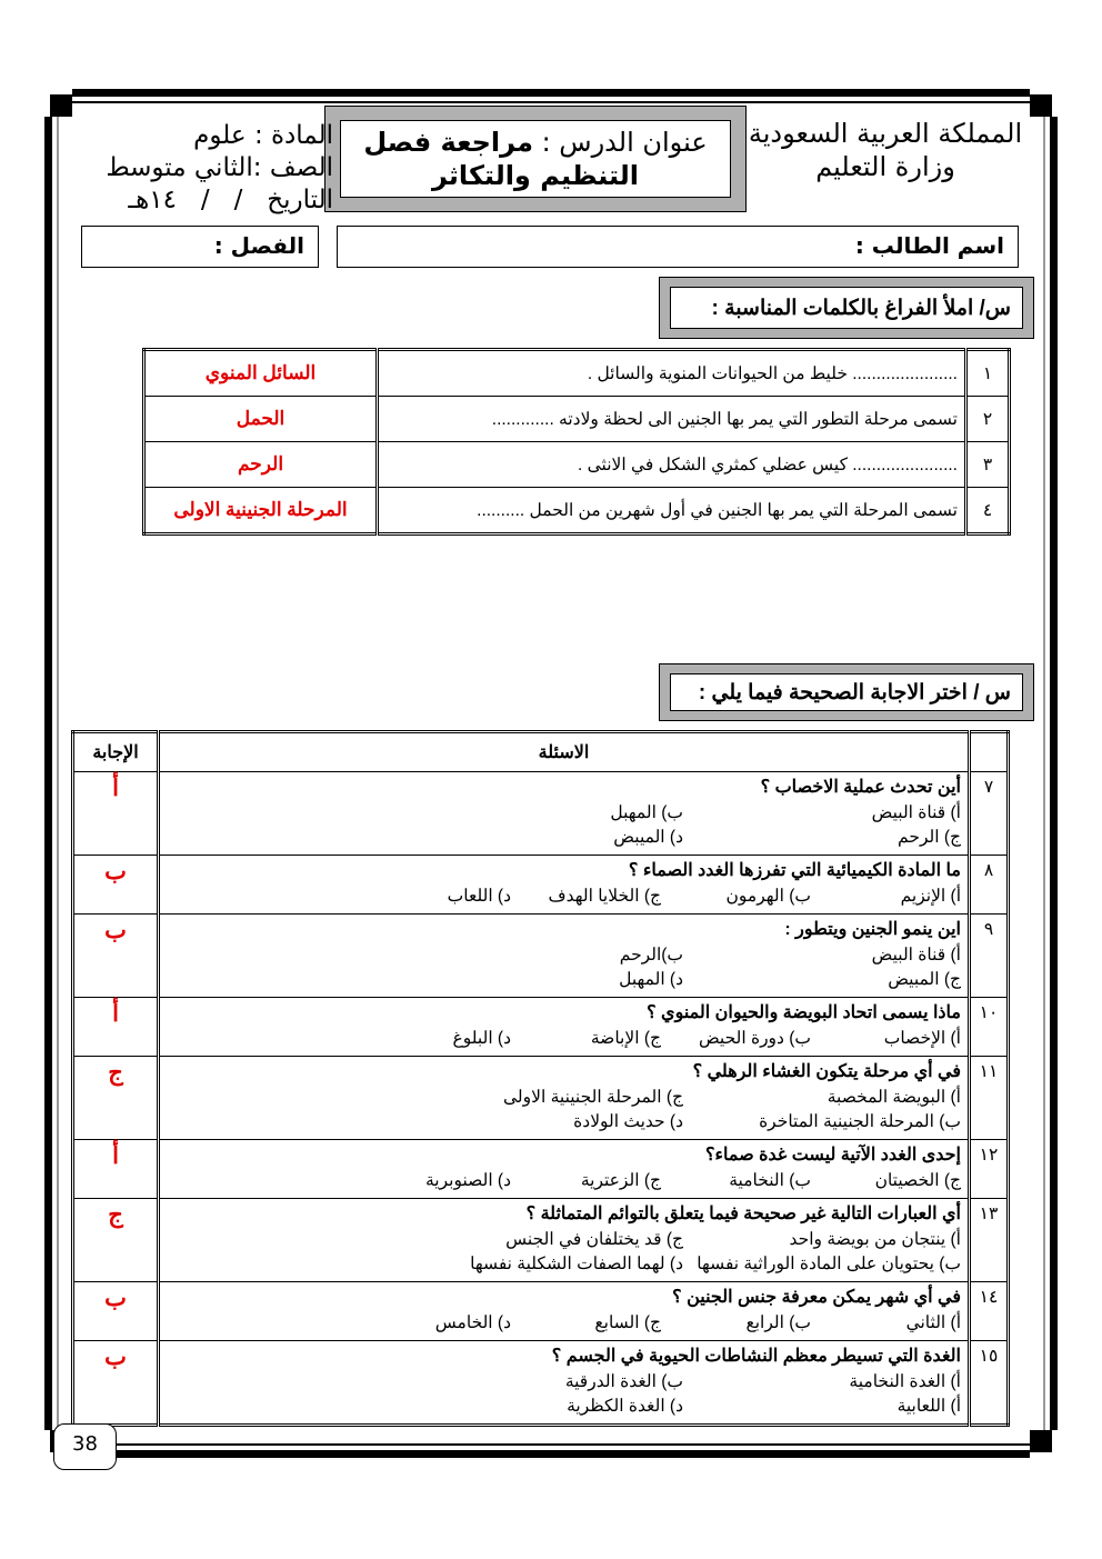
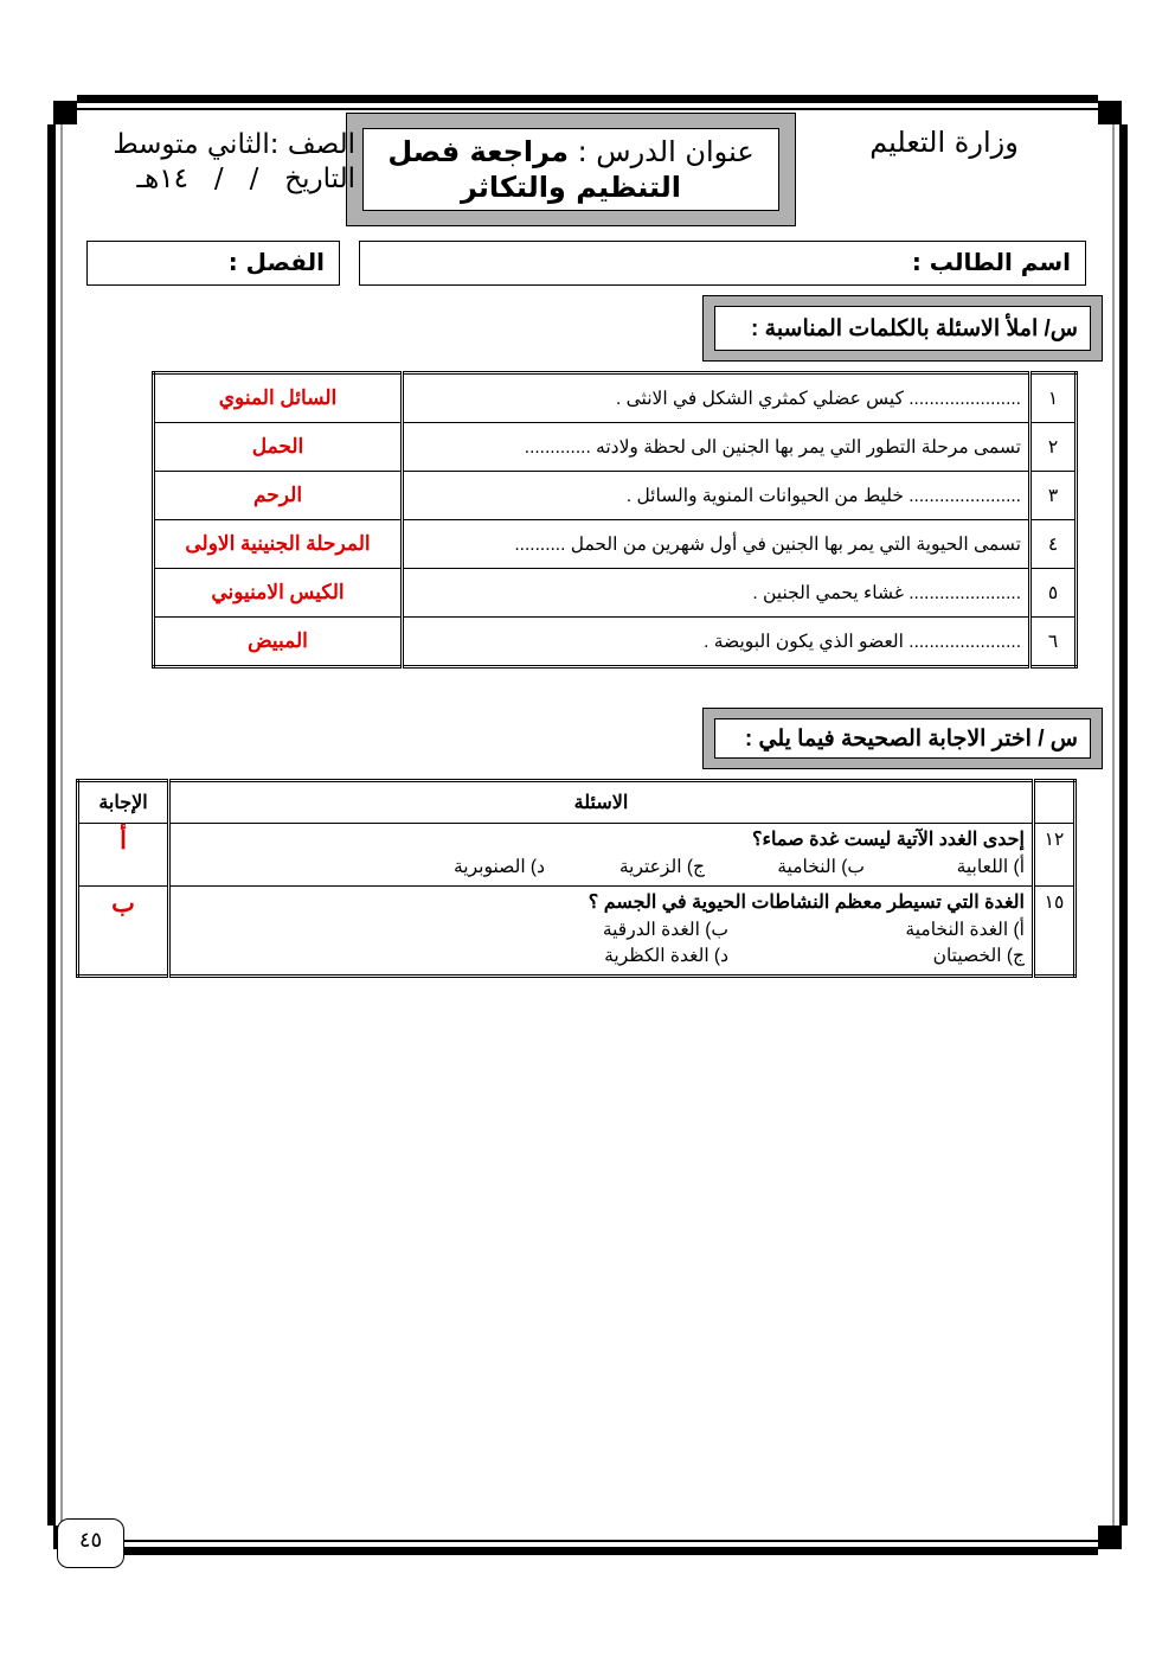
- المملكة العربية السعودية
  وزارة التعليم
  عنوان الدرس : مراجعة فصل
  التنظيم والتكاثر
- المادة : علوم
  الصف :الثاني متوسط
  التاريخ / / ١٤هـ
  اسم الطالب :
  الفصل :
- س/ املأ الفراغ بالكلمات المناسبة :
+ س/ املأ الاسئلة بالكلمات المناسبة :
- ١	...................... خليط من الحيوانات المنوية والسائل .	السائل المنوي
+ ١	...................... كيس عضلي كمثري الشكل في الانثى .	السائل المنوي
  ٢	تسمى مرحلة التطور التي يمر بها الجنين الى لحظة ولادته .............	الحمل
- ٣	...................... كيس عضلي كمثري الشكل في الانثى .	الرحم
+ ٣	...................... خليط من الحيوانات المنوية والسائل .	الرحم
- ٤	تسمى المرحلة التي يمر بها الجنين في أول شهرين من الحمل ..........	المرحلة الجنينية الاولى
+ ٤	تسمى الحيوية التي يمر بها الجنين في أول شهرين من الحمل ..........	المرحلة الجنينية الاولى
+ ٥	...................... غشاء يحمي الجنين .	الكيس الامنيوني
+ ٦	...................... العضو الذي يكون البويضة .	المبيض
  س / اختر الاجابة الصحيحة فيما يلي :
  	الاسئلة	الإجابة
- ٧	أين تحدث عملية الاخصاب ؟أ) قناة البيضب) المهبلج) الرحمد) الميبض	أ
- ٨	ما المادة الكيميائية التي تفرزها الغدد الصماء ؟أ) الإنزيمب) الهرمونج) الخلايا الهدفد) اللعاب	ب
- ٩	اين ينمو الجنين ويتطور :أ) قناة البيضب)الرحمج) المبيضد) المهبل	ب
- ١٠	ماذا يسمى اتحاد البويضة والحيوان المنوي ؟أ) الإخصابب) دورة الحيضج) الإباضةد) البلوغ	أ
- ١١	في أي مرحلة يتكون الغشاء الرهلي ؟أ) البويضة المخصبةج) المرحلة الجنينية الاولىب) المرحلة الجنينية المتاخرةد) حديث الولادة	ج
- ١٢	إحدى الغدد الآتية ليست غدة صماء؟ج) الخصيتانب) النخاميةج) الزعتريةد) الصنوبرية	أ
+ ١٢	إحدى الغدد الآتية ليست غدة صماء؟أ) اللعابيةب) النخاميةج) الزعتريةد) الصنوبرية	أ
- ١٣	أي العبارات التالية غير صحيحة فيما يتعلق بالتوائم المتماثلة ؟أ) ينتجان من بويضة واحدج) قد يختلفان في الجنسب) يحتويان على المادة الوراثية نفسهاد) لهما الصفات الشكلية نفسها	ج
- ١٤	في أي شهر يمكن معرفة جنس الجنين ؟أ) الثانيب) الرابعج) السابعد) الخامس	ب
- ١٥	الغدة التي تسيطر معظم النشاطات الحيوية في الجسم ؟أ) الغدة النخاميةب) الغدة الدرقيةأ) اللعابيةد) الغدة الكظرية	ب
+ ١٥	الغدة التي تسيطر معظم النشاطات الحيوية في الجسم ؟أ) الغدة النخاميةب) الغدة الدرقيةج) الخصيتاند) الغدة الكظرية	ب
- 38
+ ٤٥
